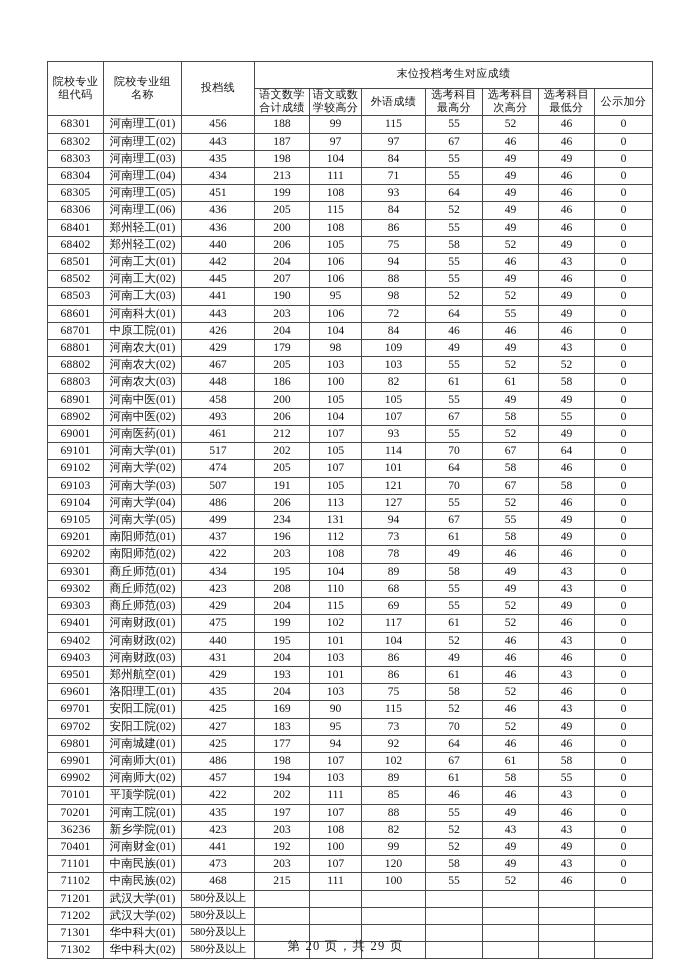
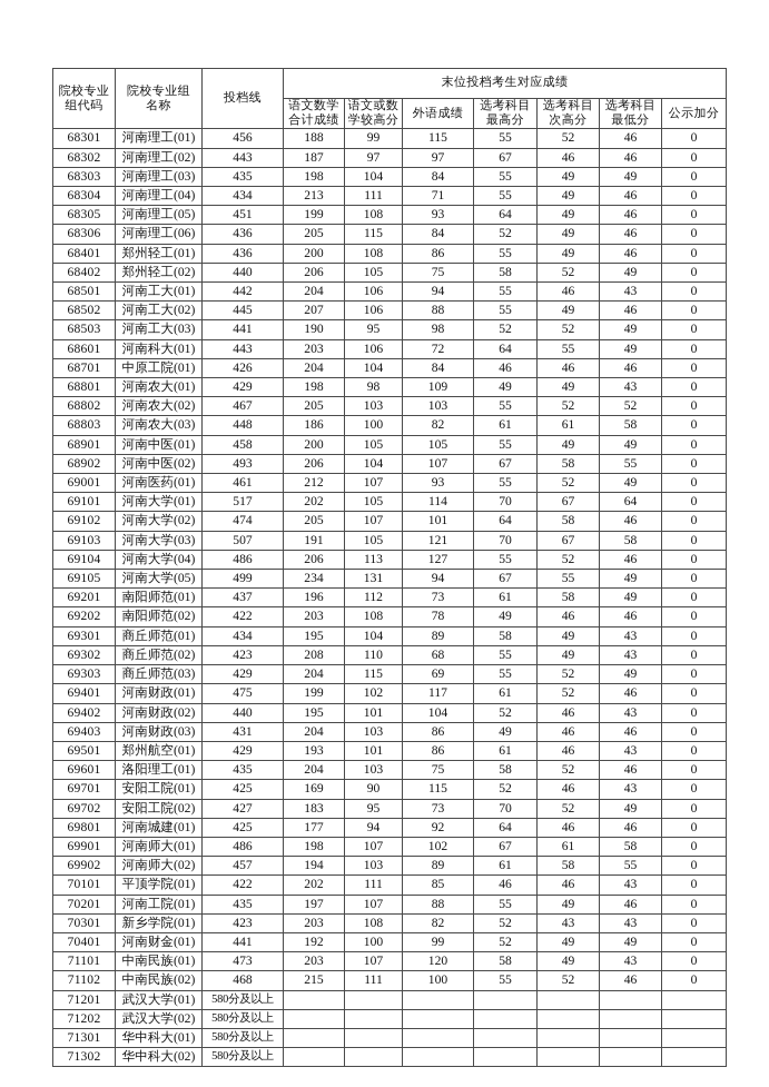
  院校专业 组代码	院校专业组 名称	投档线	末位投档考生对应成绩
  语文数学 合计成绩	语文或数 学较高分	外语成绩	选考科目 最高分	选考科目 次高分	选考科目 最低分	公示加分
  68301	河南理工(01)	456	188	99	115	55	52	46	0
  68302	河南理工(02)	443	187	97	97	67	46	46	0
  68303	河南理工(03)	435	198	104	84	55	49	49	0
  68304	河南理工(04)	434	213	111	71	55	49	46	0
  68305	河南理工(05)	451	199	108	93	64	49	46	0
  68306	河南理工(06)	436	205	115	84	52	49	46	0
  68401	郑州轻工(01)	436	200	108	86	55	49	46	0
  68402	郑州轻工(02)	440	206	105	75	58	52	49	0
  68501	河南工大(01)	442	204	106	94	55	46	43	0
  68502	河南工大(02)	445	207	106	88	55	49	46	0
  68503	河南工大(03)	441	190	95	98	52	52	49	0
  68601	河南科大(01)	443	203	106	72	64	55	49	0
  68701	中原工院(01)	426	204	104	84	46	46	46	0
- 68801	河南农大(01)	429	179	98	109	49	49	43	0
+ 68801	河南农大(01)	429	198	98	109	49	49	43	0
  68802	河南农大(02)	467	205	103	103	55	52	52	0
  68803	河南农大(03)	448	186	100	82	61	61	58	0
  68901	河南中医(01)	458	200	105	105	55	49	49	0
  68902	河南中医(02)	493	206	104	107	67	58	55	0
  69001	河南医药(01)	461	212	107	93	55	52	49	0
  69101	河南大学(01)	517	202	105	114	70	67	64	0
  69102	河南大学(02)	474	205	107	101	64	58	46	0
  69103	河南大学(03)	507	191	105	121	70	67	58	0
  69104	河南大学(04)	486	206	113	127	55	52	46	0
  69105	河南大学(05)	499	234	131	94	67	55	49	0
  69201	南阳师范(01)	437	196	112	73	61	58	49	0
  69202	南阳师范(02)	422	203	108	78	49	46	46	0
  69301	商丘师范(01)	434	195	104	89	58	49	43	0
  69302	商丘师范(02)	423	208	110	68	55	49	43	0
  69303	商丘师范(03)	429	204	115	69	55	52	49	0
  69401	河南财政(01)	475	199	102	117	61	52	46	0
  69402	河南财政(02)	440	195	101	104	52	46	43	0
  69403	河南财政(03)	431	204	103	86	49	46	46	0
  69501	郑州航空(01)	429	193	101	86	61	46	43	0
  69601	洛阳理工(01)	435	204	103	75	58	52	46	0
  69701	安阳工院(01)	425	169	90	115	52	46	43	0
  69702	安阳工院(02)	427	183	95	73	70	52	49	0
  69801	河南城建(01)	425	177	94	92	64	46	46	0
  69901	河南师大(01)	486	198	107	102	67	61	58	0
  69902	河南师大(02)	457	194	103	89	61	58	55	0
  70101	平顶学院(01)	422	202	111	85	46	46	43	0
  70201	河南工院(01)	435	197	107	88	55	49	46	0
- 36236	新乡学院(01)	423	203	108	82	52	43	43	0
+ 70301	新乡学院(01)	423	203	108	82	52	43	43	0
  70401	河南财金(01)	441	192	100	99	52	49	49	0
  71101	中南民族(01)	473	203	107	120	58	49	43	0
  71102	中南民族(02)	468	215	111	100	55	52	46	0
  71201	武汉大学(01)	580分及以上
  71202	武汉大学(02)	580分及以上
  71301	华中科大(01)	580分及以上
  71302	华中科大(02)	580分及以上
- 第 20 页，共 29 页
